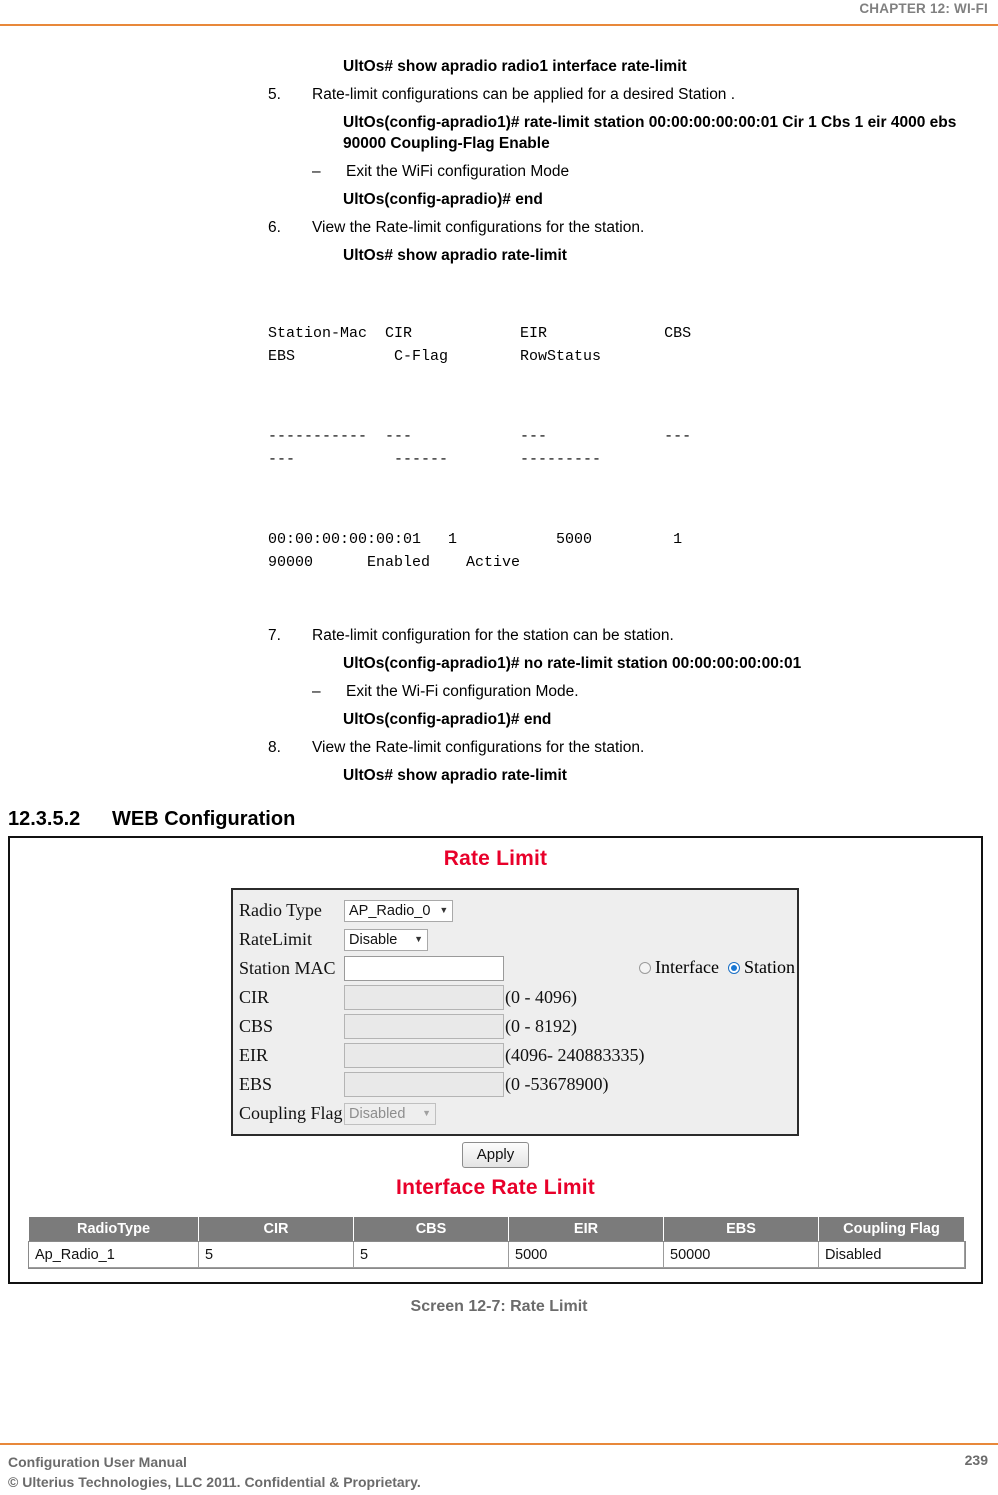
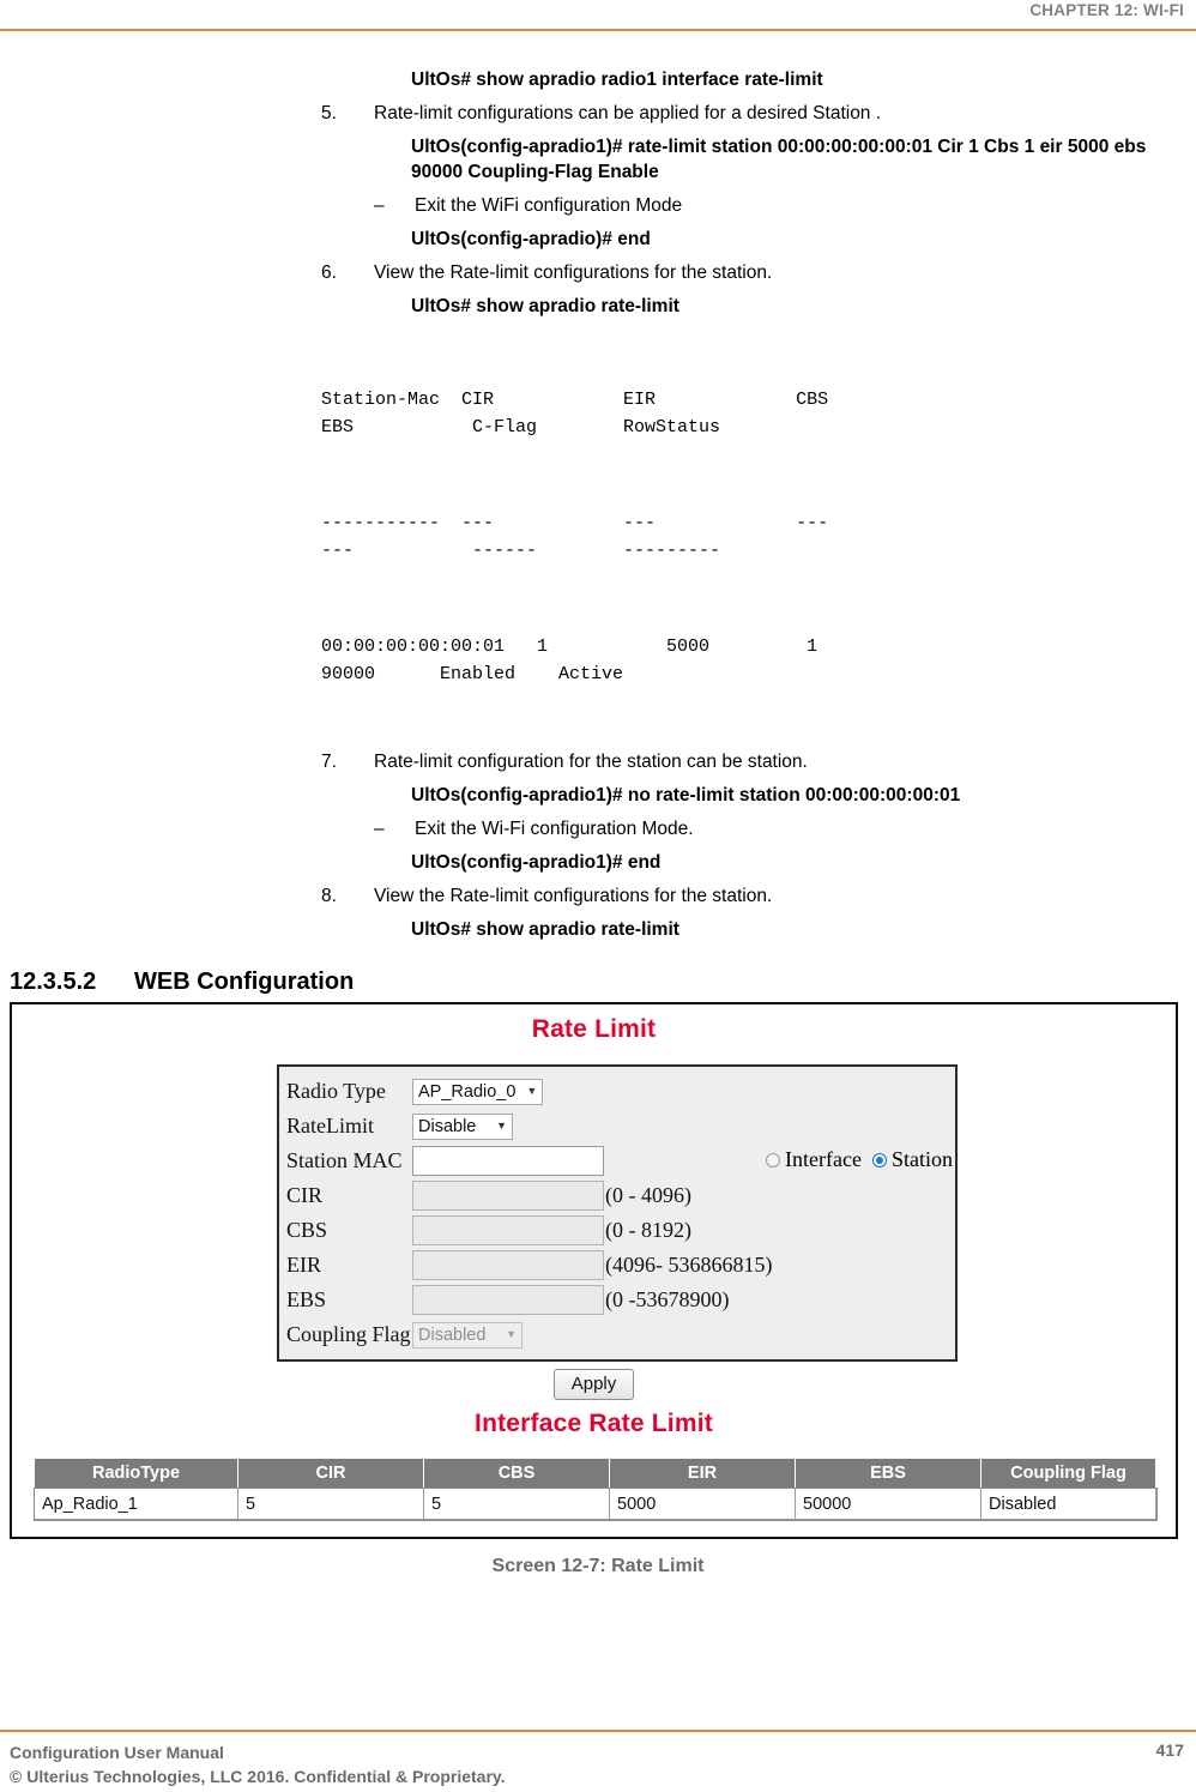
  CHAPTER 12: WI-FI
  UltOs# show apradio radio1 interface rate-limit
  5.
  Rate-limit configurations can be applied for a desired Station .
- UltOs(config-apradio1)# rate-limit station 00:00:00:00:00:01 Cir 1 Cbs 1 eir 4000 ebs 90000 Coupling-Flag Enable
+ UltOs(config-apradio1)# rate-limit station 00:00:00:00:00:01 Cir 1 Cbs 1 eir 5000 ebs 90000 Coupling-Flag Enable
  –
  Exit the WiFi configuration Mode
  UltOs(config-apradio)# end
  6.
  View the Rate-limit configurations for the station.
  UltOs# show apradio rate-limit
  Station-Mac CIR EIR CBS
  EBS C-Flag RowStatus
  ----------- --- --- ---
  --- ------ ---------
  00:00:00:00:00:01 1 5000 1
  90000 Enabled Active
  7.
  Rate-limit configuration for the station can be station.
  UltOs(config-apradio1)# no rate-limit station 00:00:00:00:00:01
  –
  Exit the Wi-Fi configuration Mode.
  UltOs(config-apradio1)# end
  8.
  View the Rate-limit configurations for the station.
  UltOs# show apradio rate-limit
  12.3.5.2 WEB Configuration
  Rate Limit
  Radio Type
  AP_Radio_0
  ▼
  RateLimit
  Disable
  ▼
  Station MAC
  Interface
  Station
  CIR
  (0 - 4096)
  CBS
  (0 - 8192)
  EIR
- (4096- 240883335)
+ (4096- 536866815)
  EBS
  (0 -53678900)
  Coupling Flag
  Disabled
  ▼
  Apply
  Interface Rate Limit
  RadioType	CIR	CBS	EIR	EBS	Coupling Flag
  Ap_Radio_1	5	5	5000	50000	Disabled
  Screen 12-7: Rate Limit
  Configuration User Manual
- © Ulterius Technologies, LLC 2011. Confidential & Proprietary.
+ © Ulterius Technologies, LLC 2016. Confidential & Proprietary.
- 239
+ 417
